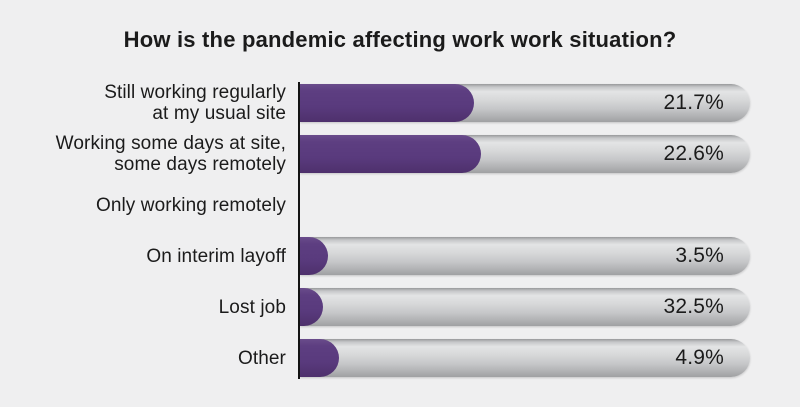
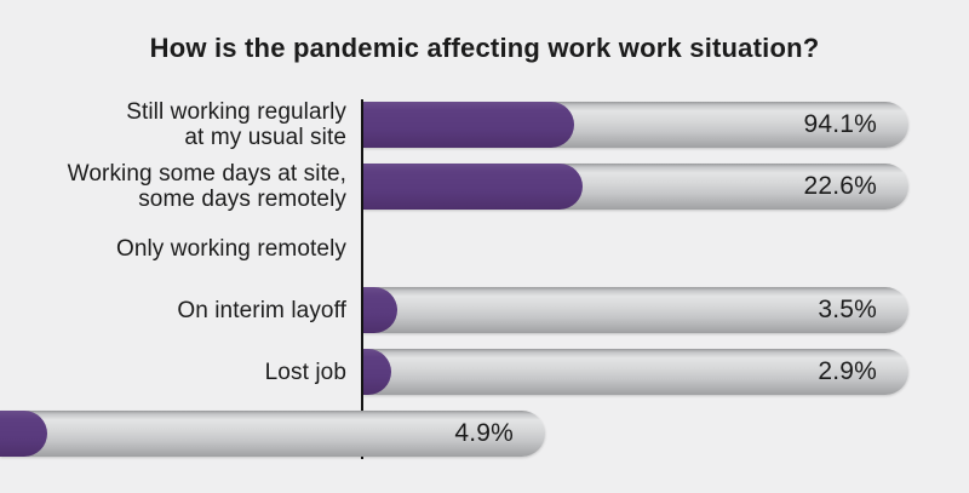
  How is the pandemic affecting work work situation?
  Still working regularly
  at my usual site
- 21.7%
+ 94.1%
  Working some days at site,
  some days remotely
  22.6%
  Only working remotely
  On interim layoff
  3.5%
  Lost job
- 32.5%
+ 2.9%
- Other
  4.9%
